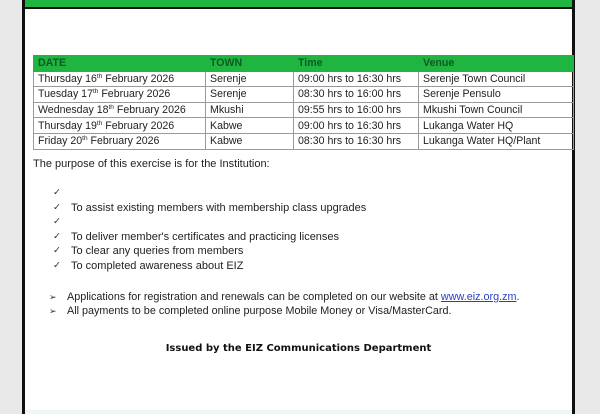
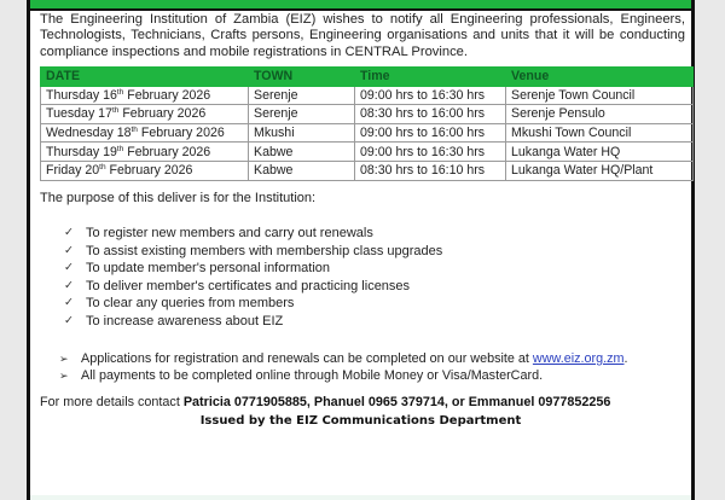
+ The Engineering Institution of Zambia (EIZ) wishes to notify all Engineering professionals, Engineers, Technologists, Technicians, Crafts persons, Engineering organisations and units that it will be conducting compliance inspections and mobile registrations in CENTRAL Province.
  DATE	TOWN	Time	Venue
  Thursday 16 February 2026	Serenje	09:00 hrs to 16:30 hrs	Serenje Town Council
  Tuesday 17 February 2026	Serenje	08:30 hrs to 16:00 hrs	Serenje Pensulo
- Wednesday 18 February 2026	Mkushi	09:55 hrs to 16:00 hrs	Mkushi Town Council
+ Wednesday 18 February 2026	Mkushi	09:00 hrs to 16:00 hrs	Mkushi Town Council
  Thursday 19 February 2026	Kabwe	09:00 hrs to 16:30 hrs	Lukanga Water HQ
- Friday 20 February 2026	Kabwe	08:30 hrs to 16:30 hrs	Lukanga Water HQ/Plant
+ Friday 20 February 2026	Kabwe	08:30 hrs to 16:10 hrs	Lukanga Water HQ/Plant
- The purpose of this exercise is for the Institution:
+ The purpose of this deliver is for the Institution:
  ✓
+ To register new members and carry out renewals
  ✓
  To assist existing members with membership class upgrades
  ✓
+ To update member's personal information
  ✓
  To deliver member's certificates and practicing licenses
  ✓
  To clear any queries from members
  ✓
- To completed awareness about EIZ
+ To increase awareness about EIZ
  ➢
  Applications for registration and renewals can be completed on our website at www.eiz.org.zm.
  ➢
- All payments to be completed online purpose Mobile Money or Visa/MasterCard.
+ All payments to be completed online through Mobile Money or Visa/MasterCard.
+ For more details contact Patricia 0771905885, Phanuel 0965 379714, or Emmanuel 0977852256
  Issued by the EIZ Communications Department
